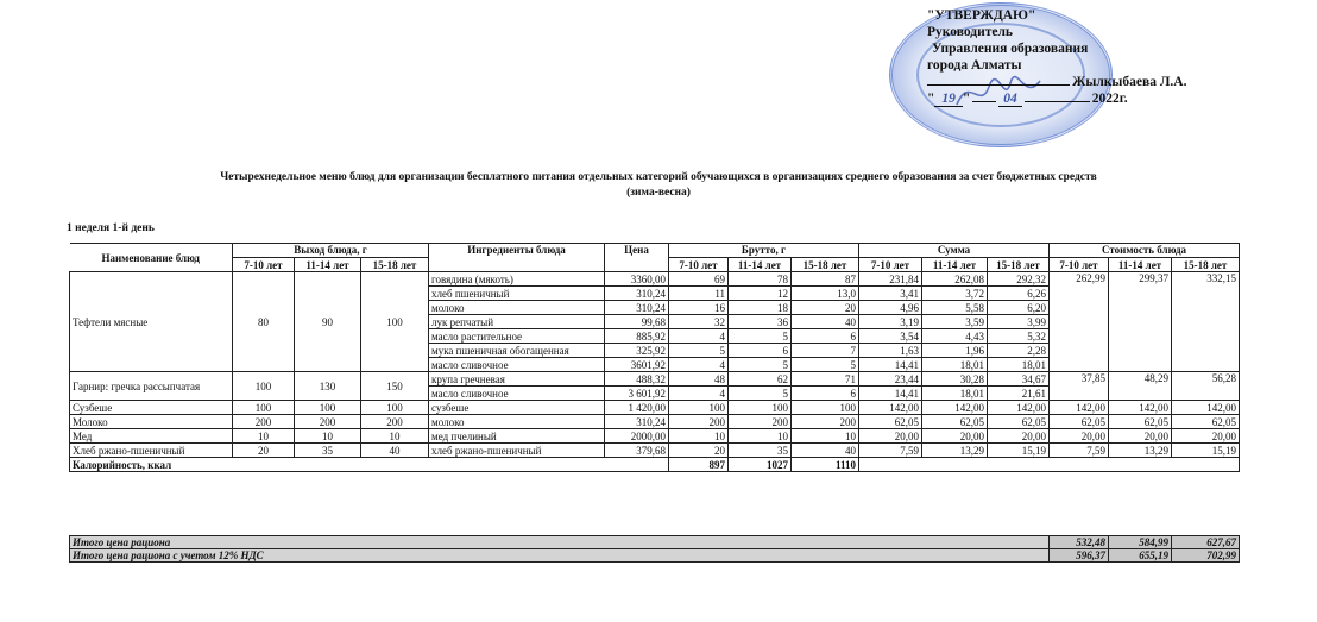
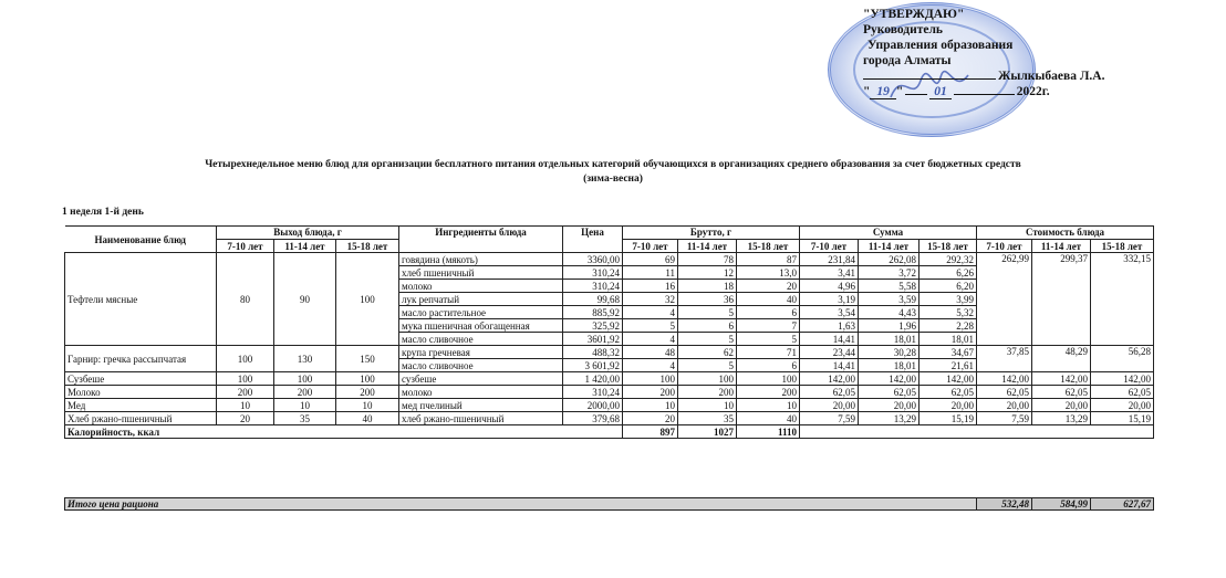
  "УТВЕРЖДАЮ"
  Руководитель
  Управления образования
  города Алматы
  Жылкыбаева Л.А.
- " 19 " 04 2022г.
+ " 19 " 01 2022г.
  Четырехнедельное меню блюд для организации бесплатного питания отдельных категорий обучающихся в организациях среднего образования за счет бюджетных средств
  (зима-весна)
  1 неделя 1-й день
  Наименование блюд	Выход блюда, г	Ингредиенты блюда	Цена	Брутто, г	Сумма	Стоимость блюда
  7-10 лет	11-14 лет	15-18 лет	7-10 лет	11-14 лет	15-18 лет	7-10 лет	11-14 лет	15-18 лет	7-10 лет	11-14 лет	15-18 лет
  Тефтели мясные	80	90	100	говядина (мякоть)	3360,00	69	78	87	231,84	262,08	292,32	262,99	299,37	332,15
  хлеб пшеничный	310,24	11	12	13,0	3,41	3,72	6,26
  молоко	310,24	16	18	20	4,96	5,58	6,20
  лук репчатый	99,68	32	36	40	3,19	3,59	3,99
  масло растительное	885,92	4	5	6	3,54	4,43	5,32
  мука пшеничная обогащенная	325,92	5	6	7	1,63	1,96	2,28
  масло сливочное	3601,92	4	5	5	14,41	18,01	18,01
  Гарнир: гречка рассыпчатая	100	130	150	крупа гречневая	488,32	48	62	71	23,44	30,28	34,67	37,85	48,29	56,28
  масло сливочное	3 601,92	4	5	6	14,41	18,01	21,61
  Сузбеше	100	100	100	сузбеше	1 420,00	100	100	100	142,00	142,00	142,00	142,00	142,00	142,00
  Молоко	200	200	200	молоко	310,24	200	200	200	62,05	62,05	62,05	62,05	62,05	62,05
  Мед	10	10	10	мед пчелиный	2000,00	10	10	10	20,00	20,00	20,00	20,00	20,00	20,00
  Хлеб ржано-пшеничный	20	35	40	хлеб ржано-пшеничный	379,68	20	35	40	7,59	13,29	15,19	7,59	13,29	15,19
  Калорийность, ккал	897	1027	1110
  Итого цена рациона	532,48	584,99	627,67
- Итого цена рациона с учетом 12% НДС	596,37	655,19	702,99
